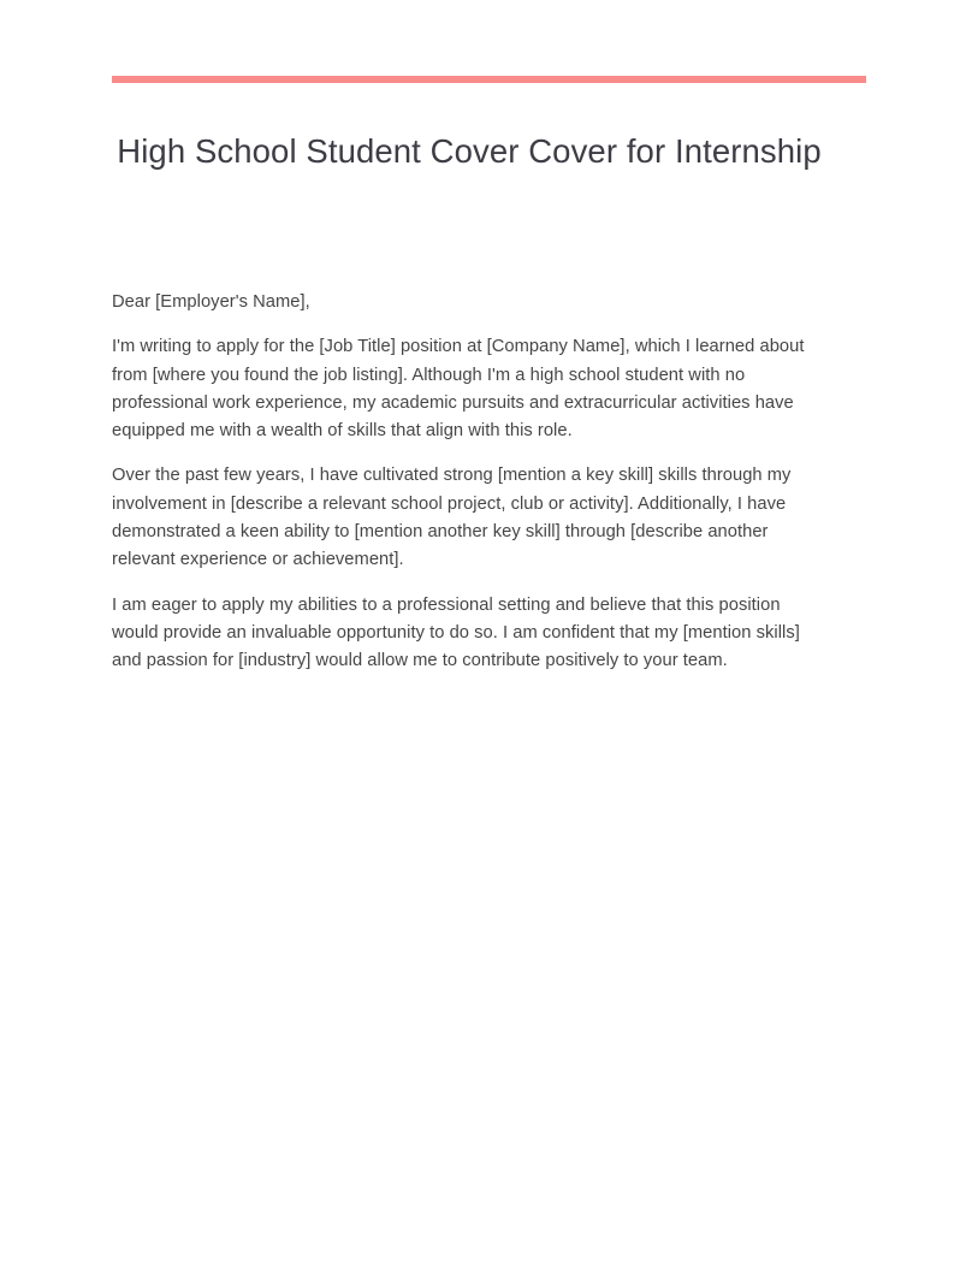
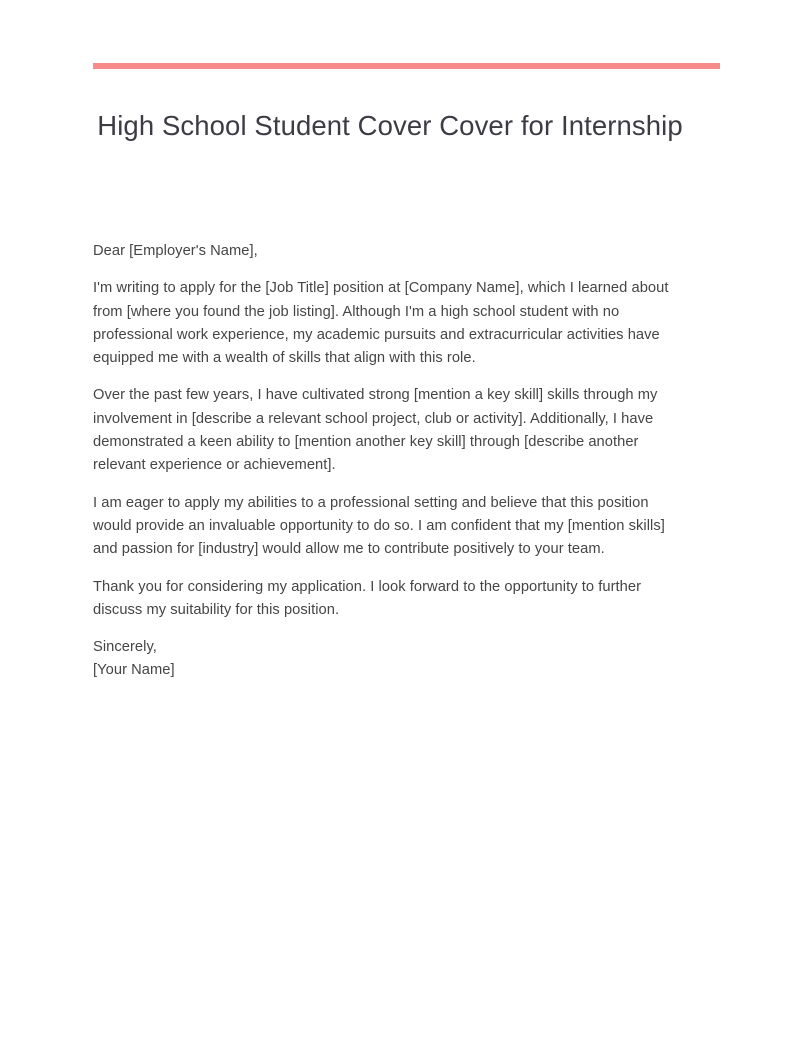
  High School Student Cover Cover for Internship
  Dear [Employer's Name],
  I'm writing to apply for the [Job Title] position at [Company Name], which I learned about from [where you found the job listing]. Although I'm a high school student with no professional work experience, my academic pursuits and extracurricular activities have equipped me with a wealth of skills that align with this role.
  Over the past few years, I have cultivated strong [mention a key skill] skills through my involvement in [describe a relevant school project, club or activity]. Additionally, I have demonstrated a keen ability to [mention another key skill] through [describe another relevant experience or achievement].
  I am eager to apply my abilities to a professional setting and believe that this position would provide an invaluable opportunity to do so. I am confident that my [mention skills] and passion for [industry] would allow me to contribute positively to your team.
+ Thank you for considering my application. I look forward to the opportunity to further discuss my suitability for this position.
+ Sincerely,
+ [Your Name]
